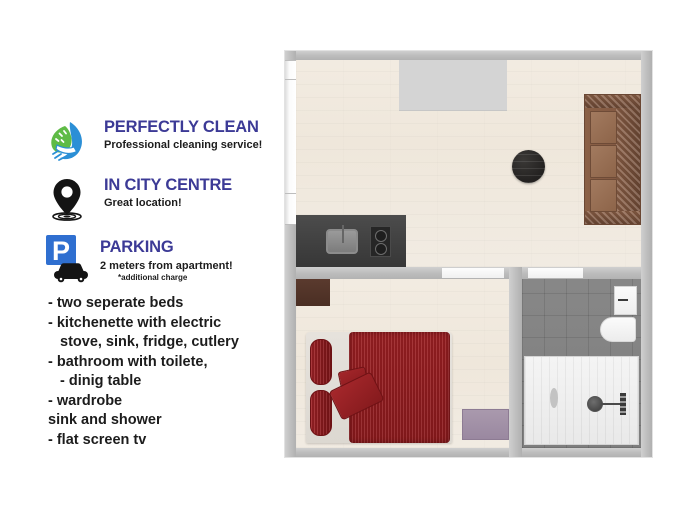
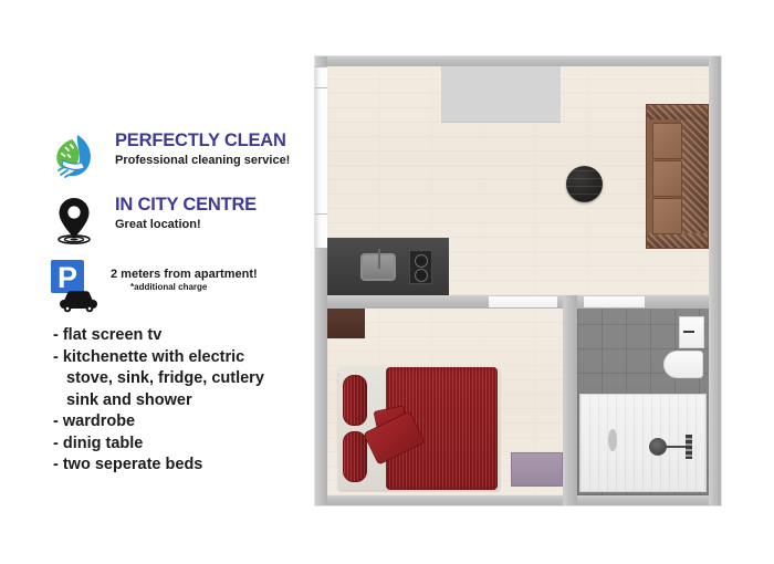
  PERFECTLY CLEAN
  Professional cleaning service!
  IN CITY CENTRE
  Great location!
  P
- PARKING
  2 meters from apartment!
  *additional charge
- - two seperate beds
+ - flat screen tv
  - kitchenette with electric
  stove, sink, fridge, cutlery
- - bathroom with toilete,
- - dinig table
+ sink and shower
  - wardrobe
- sink and shower
+ - dinig table
- - flat screen tv
+ - two seperate beds
